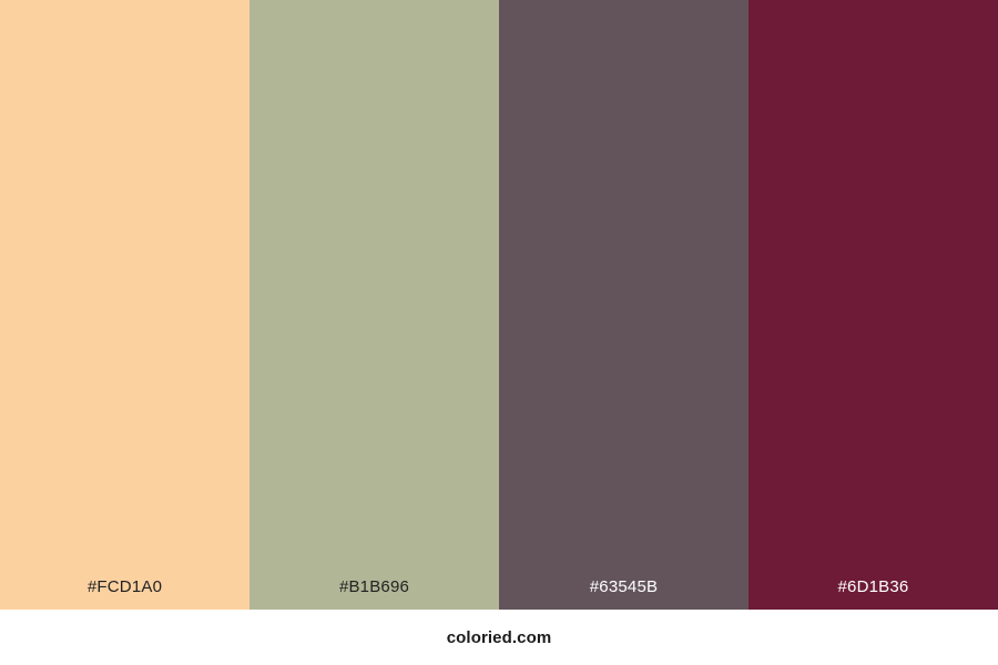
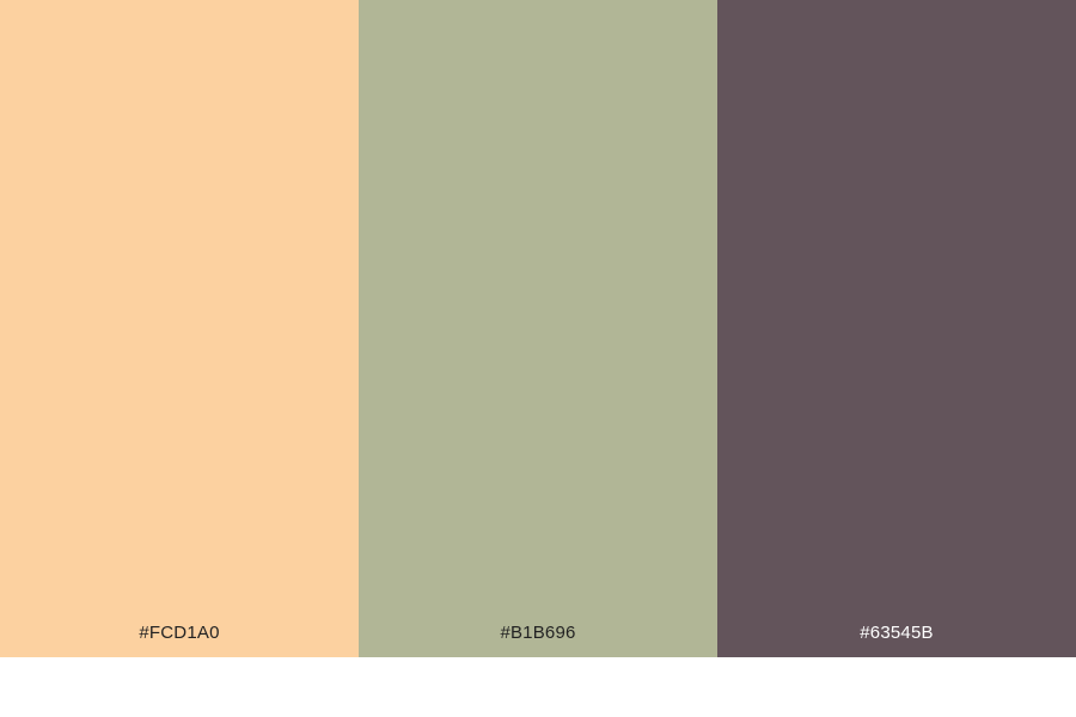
  #FCD1A0
  #B1B696
  #63545B
- #6D1B36
- coloried.com
